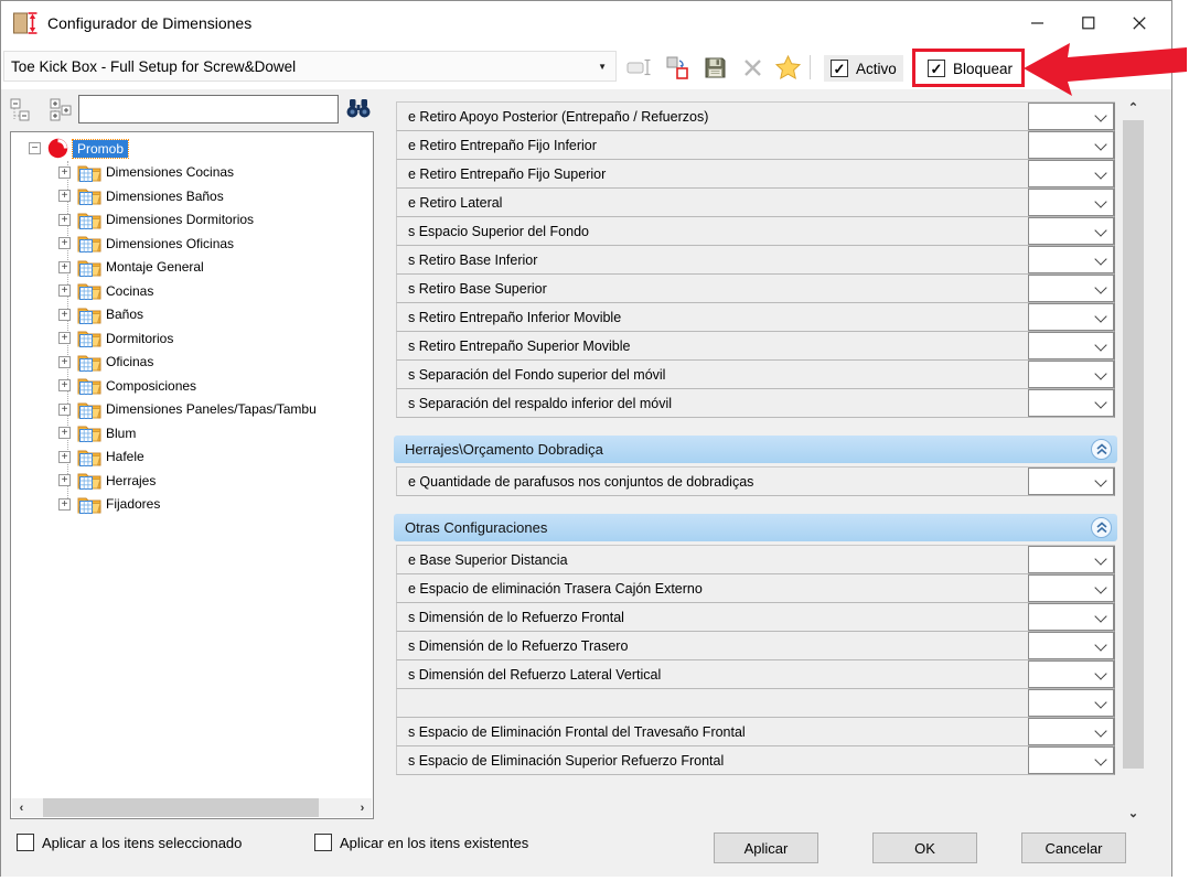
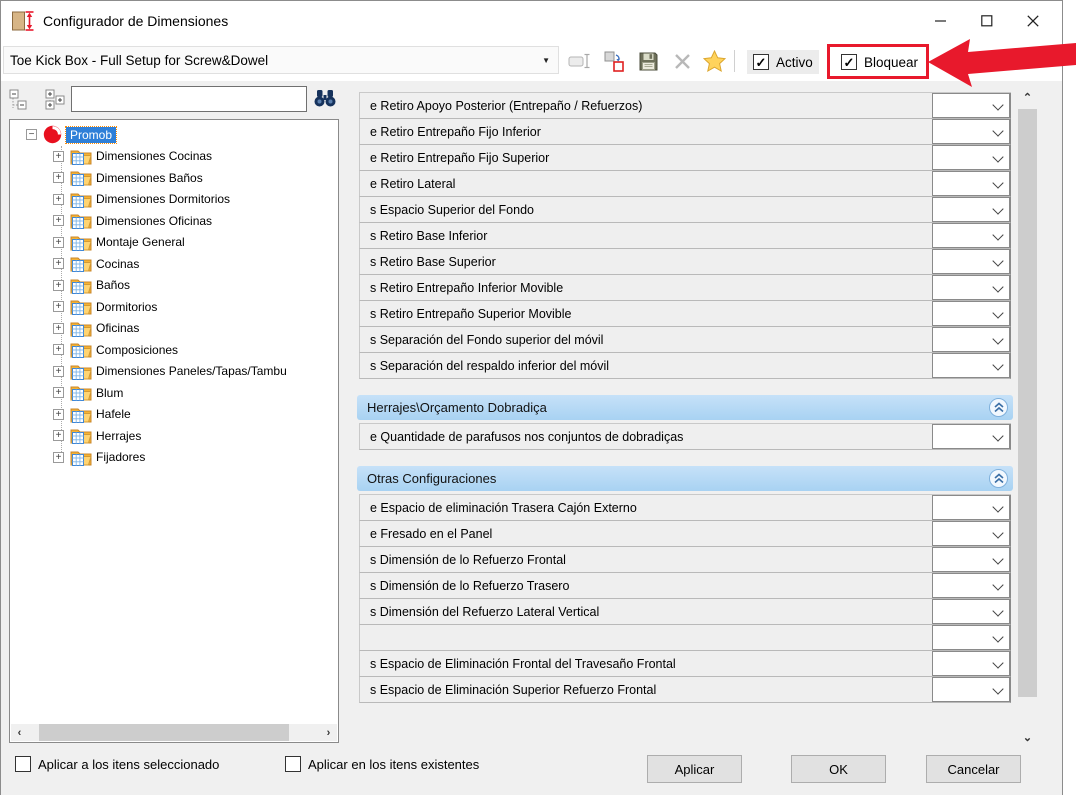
  Configurador de Dimensiones
  Toe Kick Box - Full Setup for Screw&Dowel
  ▼
  ✓
  Activo
  ✓
  Bloquear
  −
  Promob
  +
  Dimensiones Cocinas
  +
  Dimensiones Baños
  +
  Dimensiones Dormitorios
  +
  Dimensiones Oficinas
  +
  Montaje General
  +
  Cocinas
  +
  Baños
  +
  Dormitorios
  +
  Oficinas
  +
  Composiciones
  +
  Dimensiones Paneles/Tapas/Tambu
  +
  Blum
  +
  Hafele
  +
  Herrajes
  +
  Fijadores
  ‹
  ›
  e Retiro Apoyo Posterior (Entrepaño / Refuerzos)
  e Retiro Entrepaño Fijo Inferior
  e Retiro Entrepaño Fijo Superior
  e Retiro Lateral
  s Espacio Superior del Fondo
  s Retiro Base Inferior
  s Retiro Base Superior
  s Retiro Entrepaño Inferior Movible
  s Retiro Entrepaño Superior Movible
  s Separación del Fondo superior del móvil
  s Separación del respaldo inferior del móvil
  Herrajes\Orçamento Dobradiça
  e Quantidade de parafusos nos conjuntos de dobradiças
  Otras Configuraciones
- e Base Superior Distancia
  e Espacio de eliminación Trasera Cajón Externo
+ e Fresado en el Panel
  s Dimensión de lo Refuerzo Frontal
  s Dimensión de lo Refuerzo Trasero
  s Dimensión del Refuerzo Lateral Vertical
  s Espacio de Eliminación Frontal del Travesaño Frontal
  s Espacio de Eliminación Superior Refuerzo Frontal
  ⌃
  ⌄
  Aplicar a los itens seleccionado
  Aplicar en los itens existentes
  Aplicar
  OK
  Cancelar
